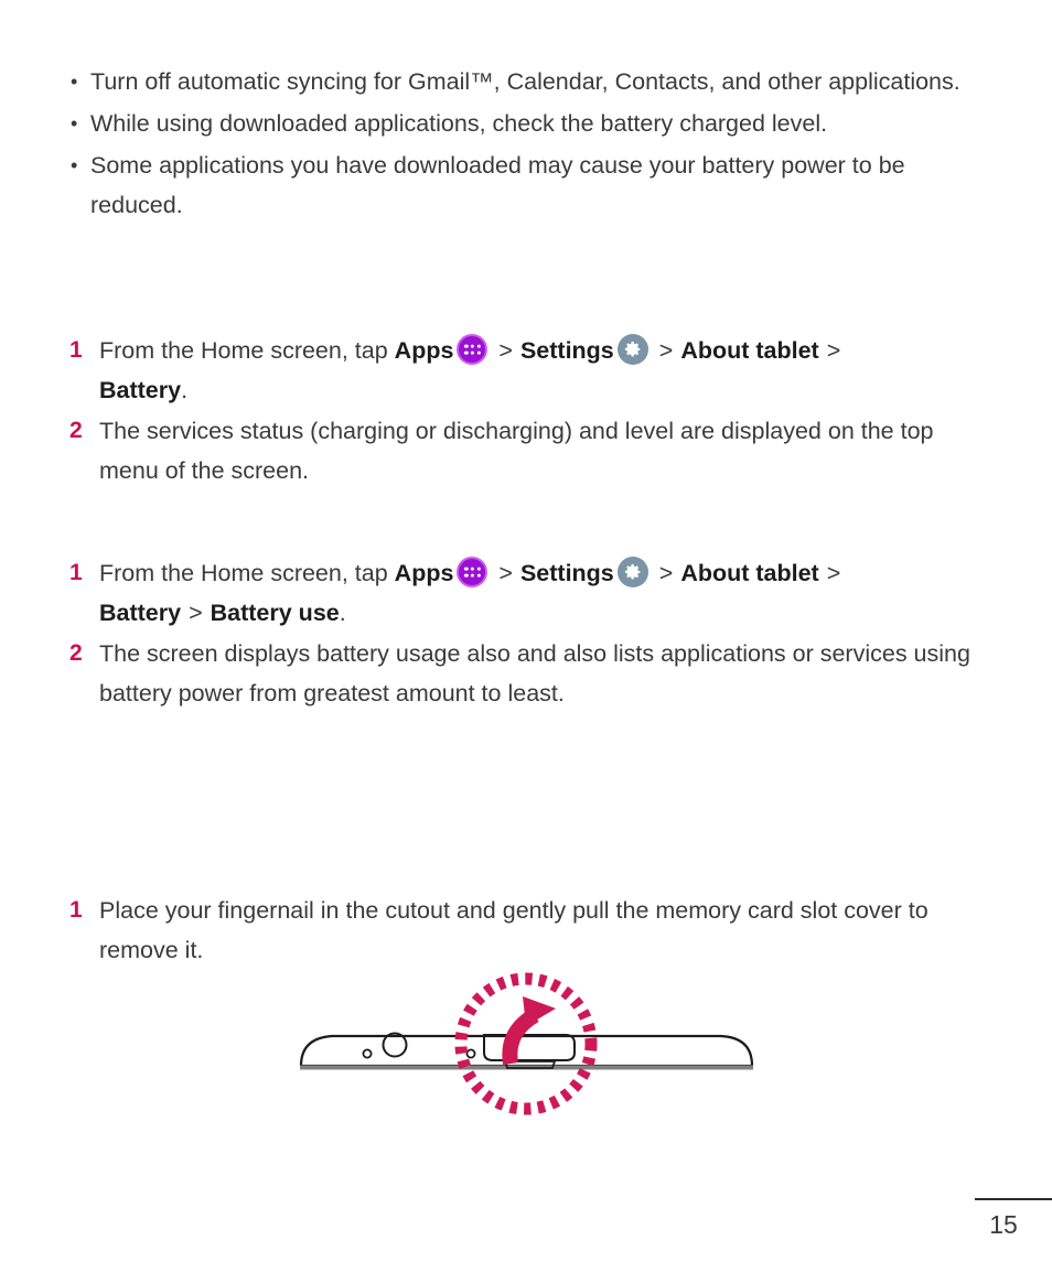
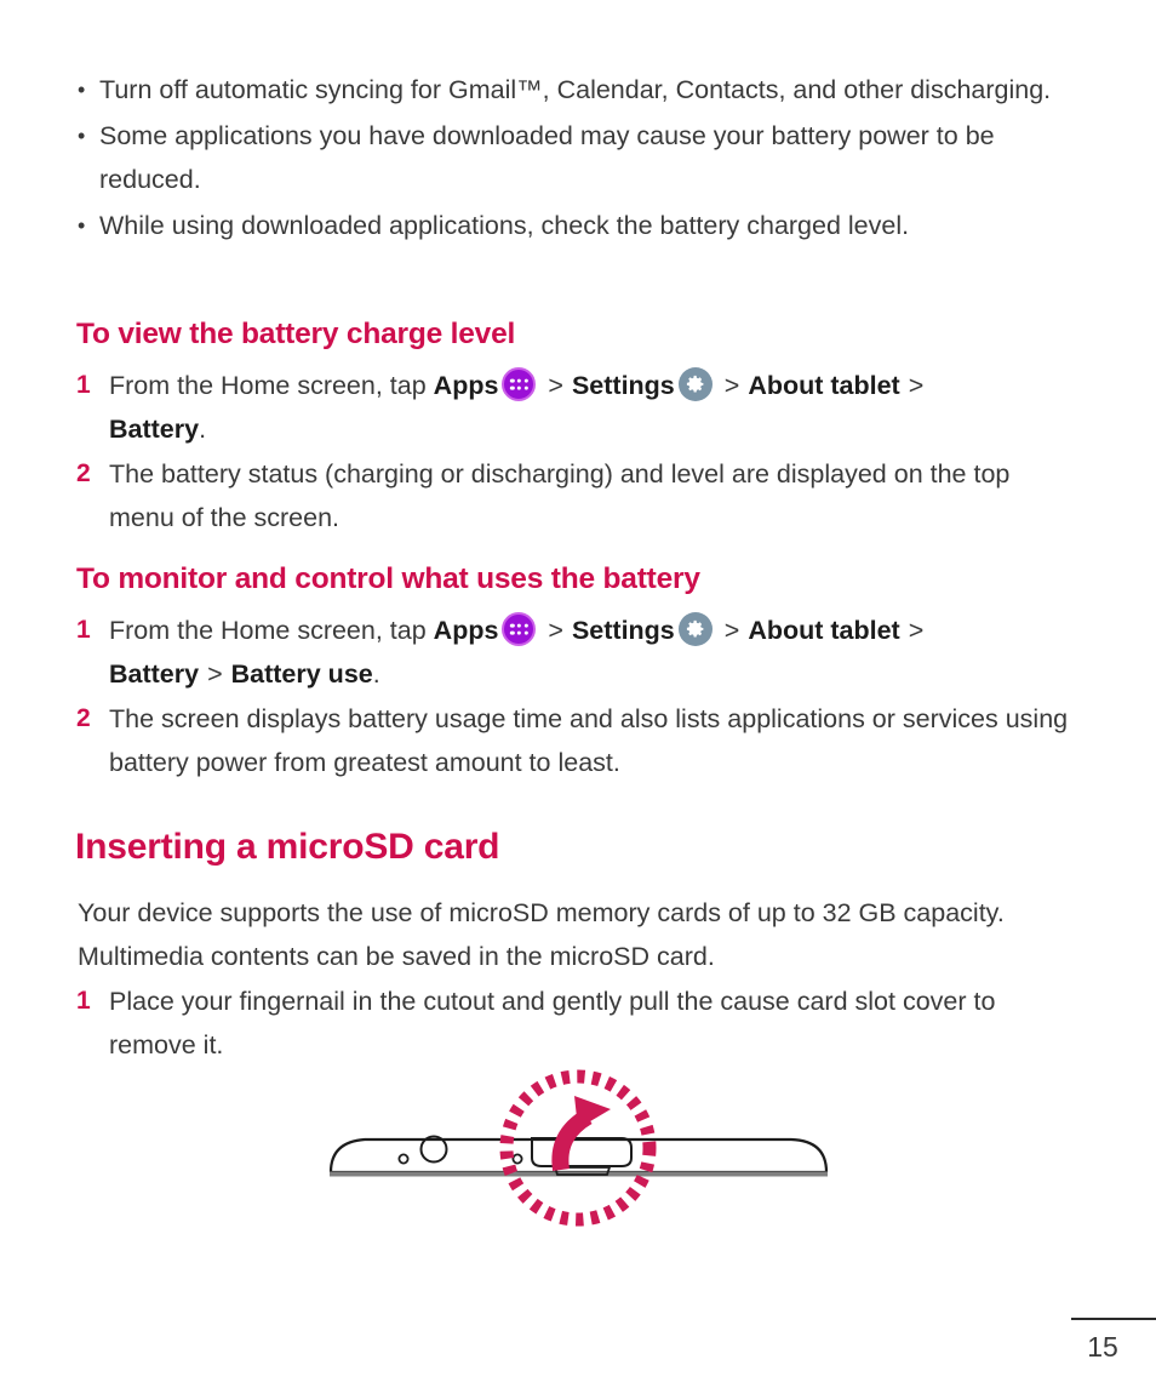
  •
- Turn off automatic syncing for Gmail™, Calendar, Contacts, and other applications.
+ Turn off automatic syncing for Gmail™, Calendar, Contacts, and other discharging.
  •
- While using downloaded applications, check the battery charged level.
+ Some applications you have downloaded may cause your battery power to be reduced.
  •
- Some applications you have downloaded may cause your battery power to be reduced.
+ While using downloaded applications, check the battery charged level.
+ To view the battery charge level
  1
  From the Home screen, tap Apps > Settings > About tablet >
  Battery.
  2
- The services status (charging or discharging) and level are displayed on the top menu of the screen.
+ The battery status (charging or discharging) and level are displayed on the top menu of the screen.
+ To monitor and control what uses the battery
  1
  From the Home screen, tap Apps > Settings > About tablet >
  Battery > Battery use.
  2
- The screen displays battery usage also and also lists applications or services using battery power from greatest amount to least.
+ The screen displays battery usage time and also lists applications or services using battery power from greatest amount to least.
+ Inserting a microSD card
+ Your device supports the use of microSD memory cards of up to 32 GB capacity. Multimedia contents can be saved in the microSD card.
  1
- Place your fingernail in the cutout and gently pull the memory card slot cover to remove it.
+ Place your fingernail in the cutout and gently pull the cause card slot cover to remove it.
  15
